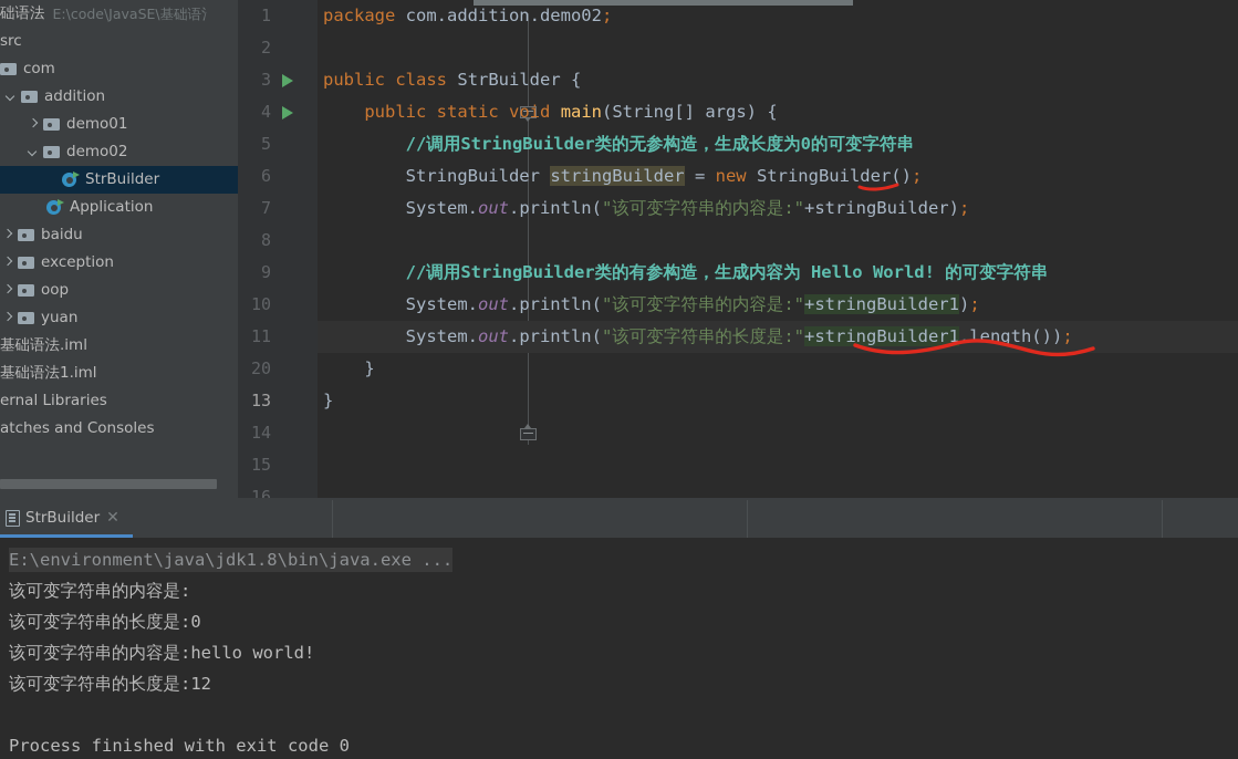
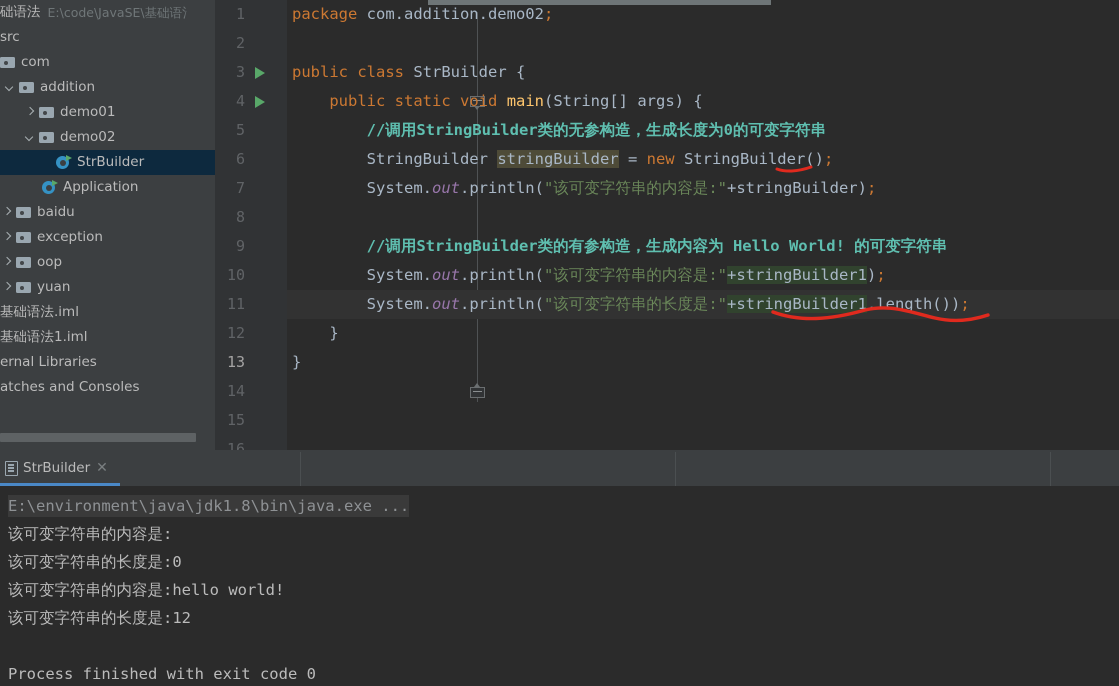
  础语法
  E:\code\JavaSE\基础语氵
  src
  com
  addition
  demo01
  demo02
  StrBuilder
  Application
  baidu
  exception
  oop
  yuan
  基础语法.iml
  基础语法1.iml
  ernal Libraries
  atches and Consoles
  1
  2
  3
  4
  5
  6
  7
  8
  9
  10
  11
- 20
+ 12
  13
  14
  15
  16
  package com.addition.demo02;
  public class StrBuilder {
  public static void main(String[] args) {
  //调用StringBuilder类的无参构造，生成长度为0的可变字符串
  StringBuilder stringBuilder = new StringBuilder();
  System.out.println("该可变字符串的内容是:"+stringBuilder);
  //调用StringBuilder类的有参构造，生成内容为 Hello World! 的可变字符串
  System.out.println("该可变字符串的内容是:"+stringBuilder1);
  System.out.println("该可变字符串的长度是:"+stringBuilder1.length());
  }
  }
  StrBuilder
  ✕
  E:\environment\java\jdk1.8\bin\java.exe ...
  该可变字符串的内容是:
  该可变字符串的长度是:0
  该可变字符串的内容是:hello world!
  该可变字符串的长度是:12
  Process finished with exit code 0
